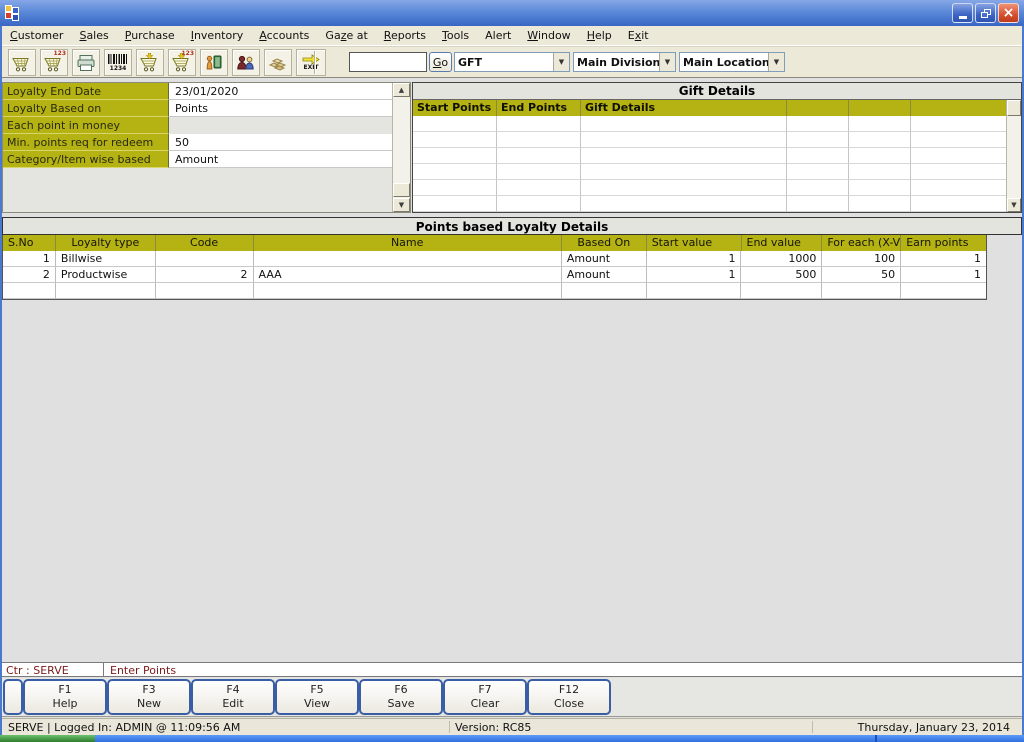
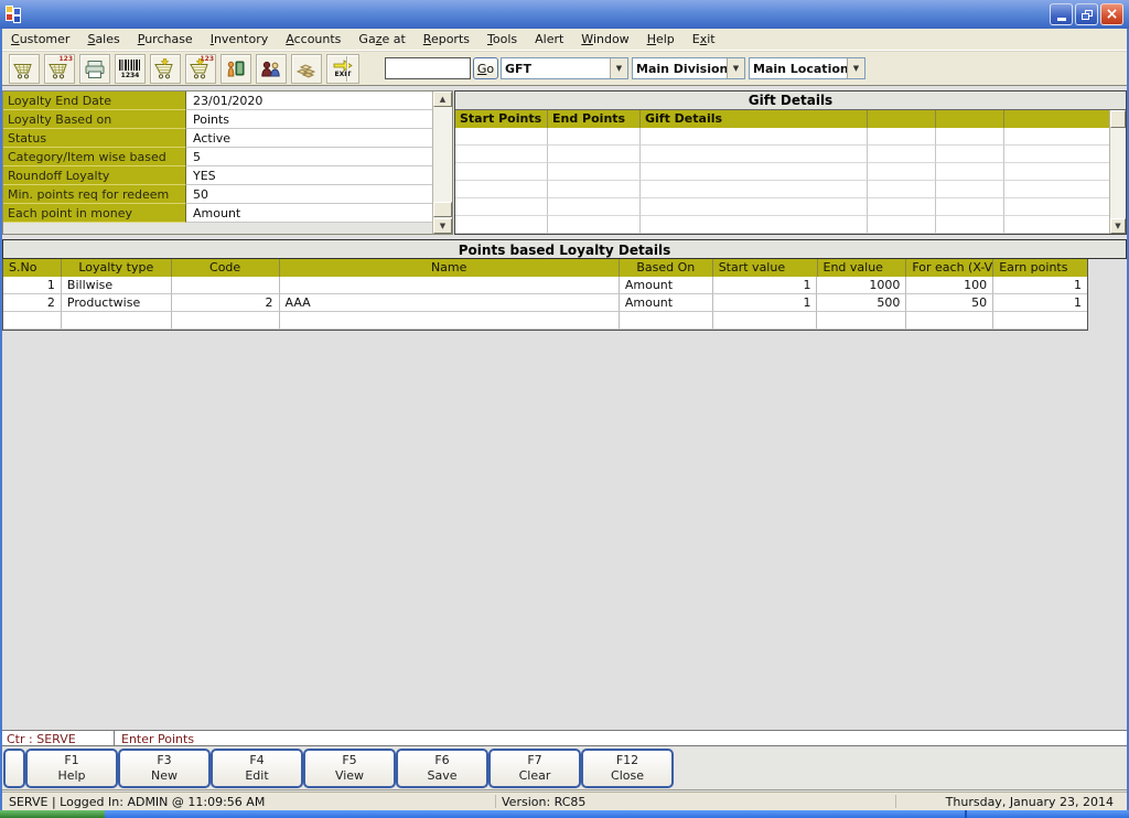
  ×
  Customer
  Sales
  Purchase
  Inventory
  Accounts
  Gaze at
  Reports
  Tools
  Alert
  Window
  Help
  Exit
  Go
  GFT
  ▼
  Main Division
  ▼
  Main Location
  ▼
  Loyalty End Date
  23/01/2020
  Loyalty Based on
  Points
+ Status
+ Active
- Each point in money
+ Category/Item wise based
+ 5
+ Roundoff Loyalty
+ YES
  Min. points req for redeem
  50
- Category/Item wise based
+ Each point in money
  Amount
  ▲
  ▼
  Gift Details
  Start Points
  End Points
  Gift Details
  ▼
  Points based Loyalty Details
  S.No
  Loyalty type
  Code
  Name
  Based On
  Start value
  End value
  For each (X-V
  Earn points
  1
  Billwise
  Amount
  1
  1000
  100
  1
  2
  Productwise
  2
  AAA
  Amount
  1
  500
  50
  1
  Ctr : SERVE
  Enter Points
  F1
  Help
  F3
  New
  F4
  Edit
  F5
  View
  F6
  Save
  F7
  Clear
  F12
  Close
  SERVE | Logged In: ADMIN @ 11:09:56 AM
  Version: RC85
  Thursday, January 23, 2014
